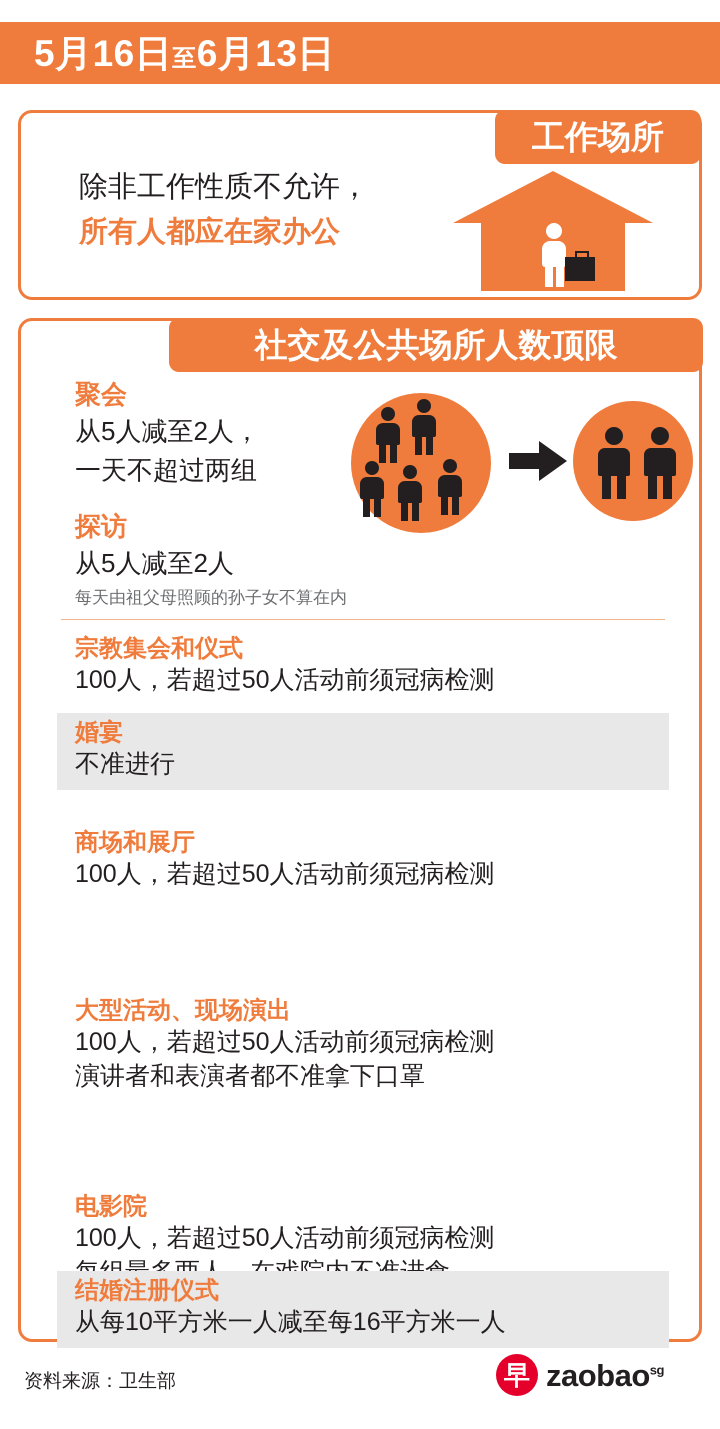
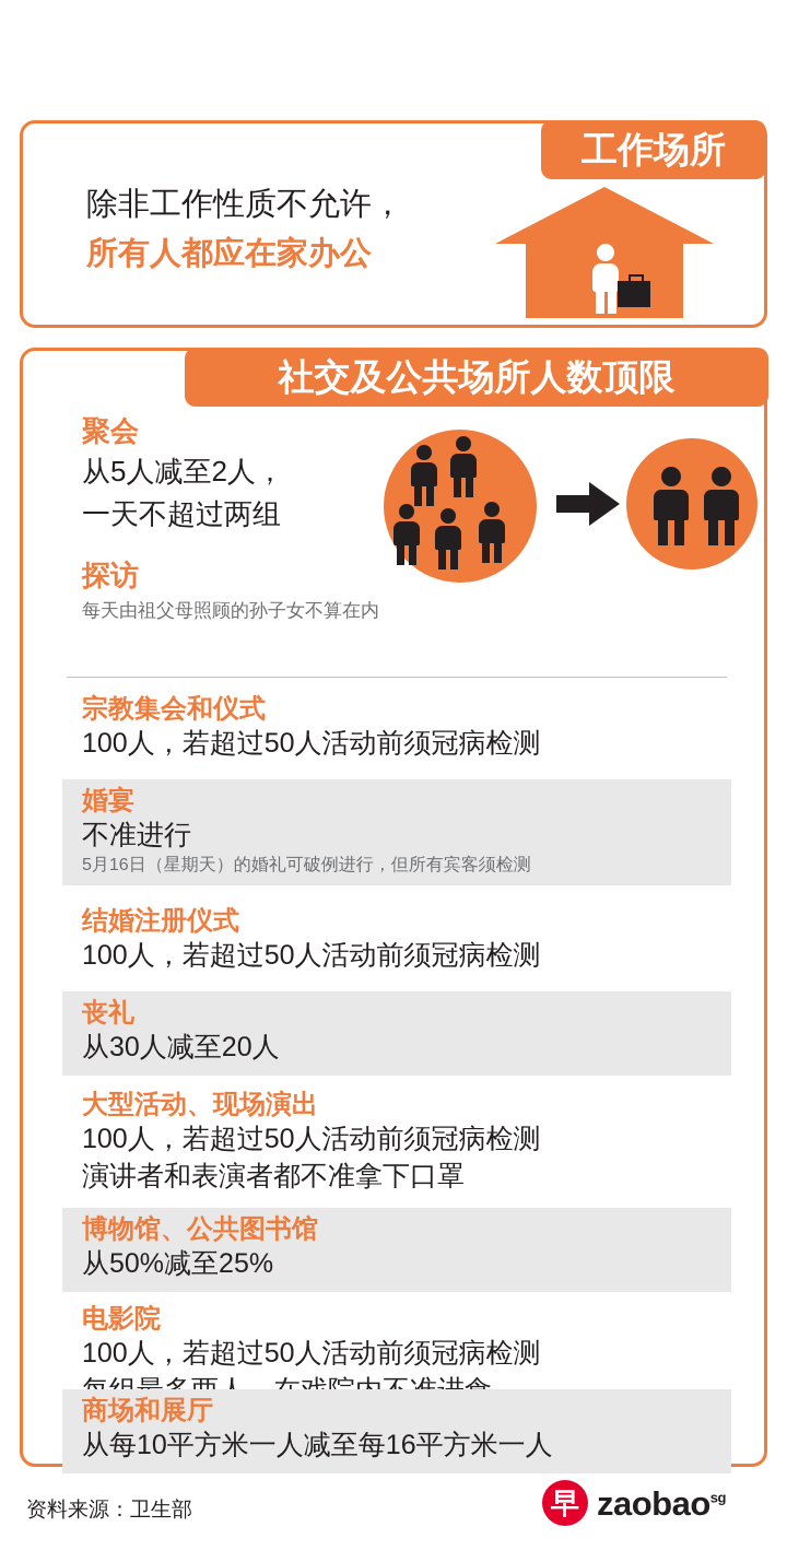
- 5月16日至6月13日
  工作场所
  除非工作性质不允许，
  所有人都应在家办公
  社交及公共场所人数顶限
  聚会
  从5人减至2人，
  一天不超过两组
  探访
- 从5人减至2人
  每天由祖父母照顾的孙子女不算在内
  宗教集会和仪式
  100人，若超过50人活动前须冠病检测
  婚宴
  不准进行
+ 5月16日（星期天）的婚礼可破例进行，但所有宾客须检测
- 商场和展厅
+ 结婚注册仪式
  100人，若超过50人活动前须冠病检测
+ 丧礼
+ 从30人减至20人
  大型活动、现场演出
  100人，若超过50人活动前须冠病检测
  演讲者和表演者都不准拿下口罩
+ 博物馆、公共图书馆
+ 从50%减至25%
  电影院
  100人，若超过50人活动前须冠病检测
- 结婚注册仪式
+ 商场和展厅
  从每10平方米一人减至每16平方米一人
  资料来源：卫生部
  早
  zaobaosg
